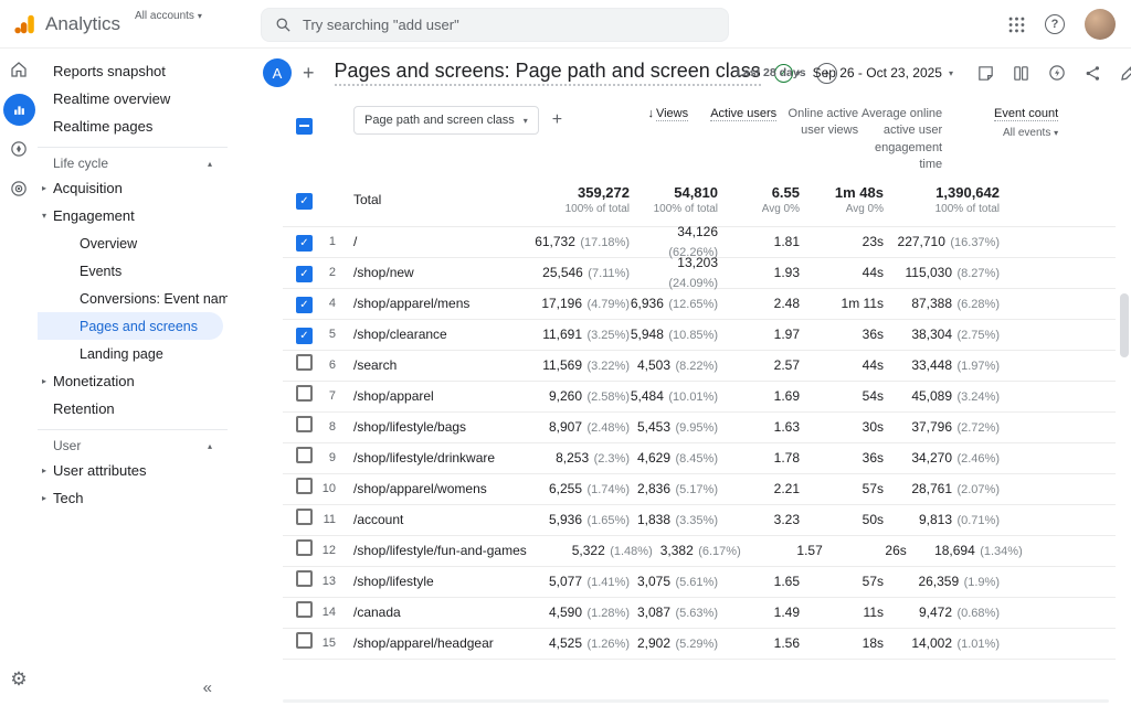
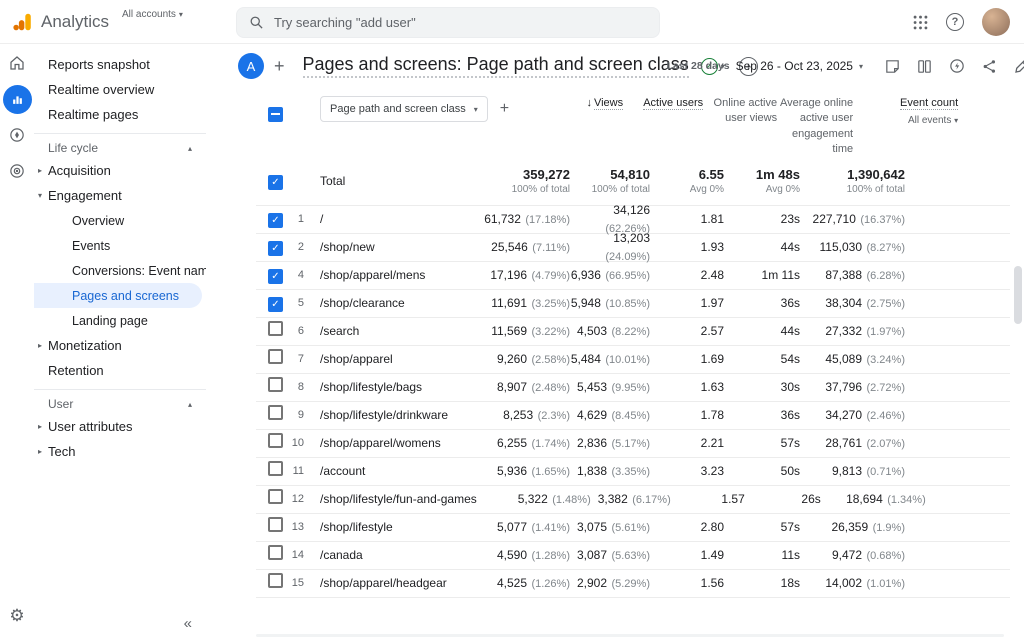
  Analytics
  All accounts
  ▾
  Try searching "add user"
  ?
  ⚙
  Reports snapshot
  Realtime overview
  Realtime pages
  Life cycle
  ▴
  ▸
  Acquisition
  ▾
  Engagement
  Overview
  Events
  Conversions: Event nam
  Pages and screens
  Landing page
  ▸
  Monetization
  Retention
  User
  ▴
  ▸
  User attributes
  ▸
  Tech
  «
  A
  +
  Pages and screens: Page path and screen class
  ✓
  ▾
  +
  Last 28 days
  Sep 26 - Oct 23, 2025
  ▾
  Page path and screen class
  ▾
  +
  ↓ Views
  Active users
  Online active user views
  Average online active user engagement time
  Event count
  All events ▾
  Total
  359,272
  100% of total
  54,810
  100% of total
  6.55
  Avg 0%
  1m 48s
  Avg 0%
  1,390,642
  100% of total
  1
  /
  61,732 (17.18%)
  34,126 (62.26%)
  1.81
  23s
  227,710 (16.37%)
  2
  /shop/new
  25,546 (7.11%)
  13,203 (24.09%)
  1.93
  44s
  115,030 (8.27%)
  4
  /shop/apparel/mens
  17,196 (4.79%)
- 6,936 (12.65%)
+ 6,936 (66.95%)
  2.48
  1m 11s
  87,388 (6.28%)
  5
  /shop/clearance
  11,691 (3.25%)
  5,948 (10.85%)
  1.97
  36s
  38,304 (2.75%)
  6
  /search
  11,569 (3.22%)
  4,503 (8.22%)
  2.57
  44s
- 33,448 (1.97%)
+ 27,332 (1.97%)
  7
  /shop/apparel
  9,260 (2.58%)
  5,484 (10.01%)
  1.69
  54s
  45,089 (3.24%)
  8
  /shop/lifestyle/bags
  8,907 (2.48%)
  5,453 (9.95%)
  1.63
  30s
  37,796 (2.72%)
  9
  /shop/lifestyle/drinkware
  8,253 (2.3%)
  4,629 (8.45%)
  1.78
  36s
  34,270 (2.46%)
  10
  /shop/apparel/womens
  6,255 (1.74%)
  2,836 (5.17%)
  2.21
  57s
  28,761 (2.07%)
  11
  /account
  5,936 (1.65%)
  1,838 (3.35%)
  3.23
  50s
  9,813 (0.71%)
  12
  /shop/lifestyle/fun-and-games
  5,322 (1.48%)
  3,382 (6.17%)
  1.57
  26s
  18,694 (1.34%)
  13
  /shop/lifestyle
  5,077 (1.41%)
  3,075 (5.61%)
- 1.65
+ 2.80
  57s
  26,359 (1.9%)
  14
  /canada
  4,590 (1.28%)
  3,087 (5.63%)
  1.49
  11s
  9,472 (0.68%)
  15
  /shop/apparel/headgear
  4,525 (1.26%)
  2,902 (5.29%)
  1.56
  18s
  14,002 (1.01%)
